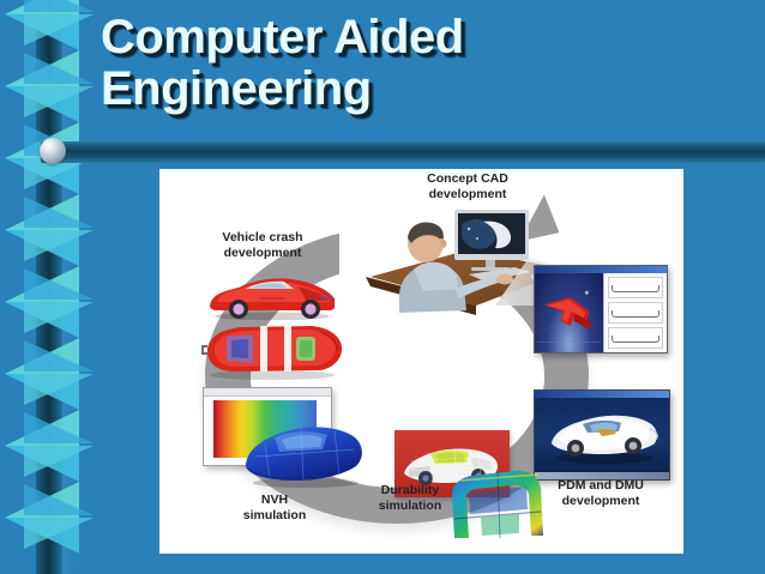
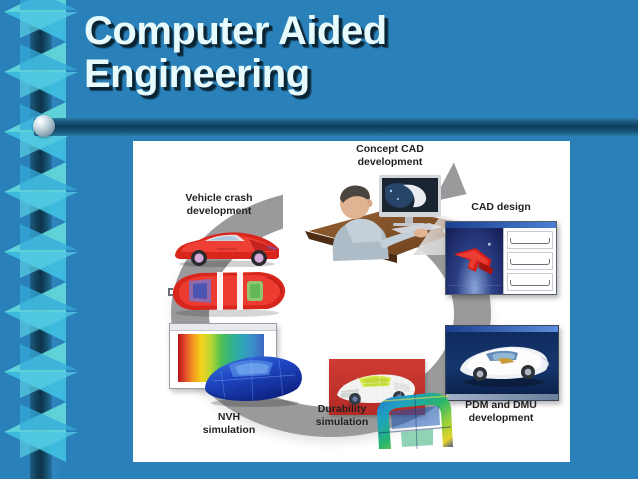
  Computer Aided
  Engineering
  Vehicle crash
  development
  Concept CAD
  development
+ CAD design
  PDM and DMU
  development
  Durability
  simulation
  NVH
  simulation
